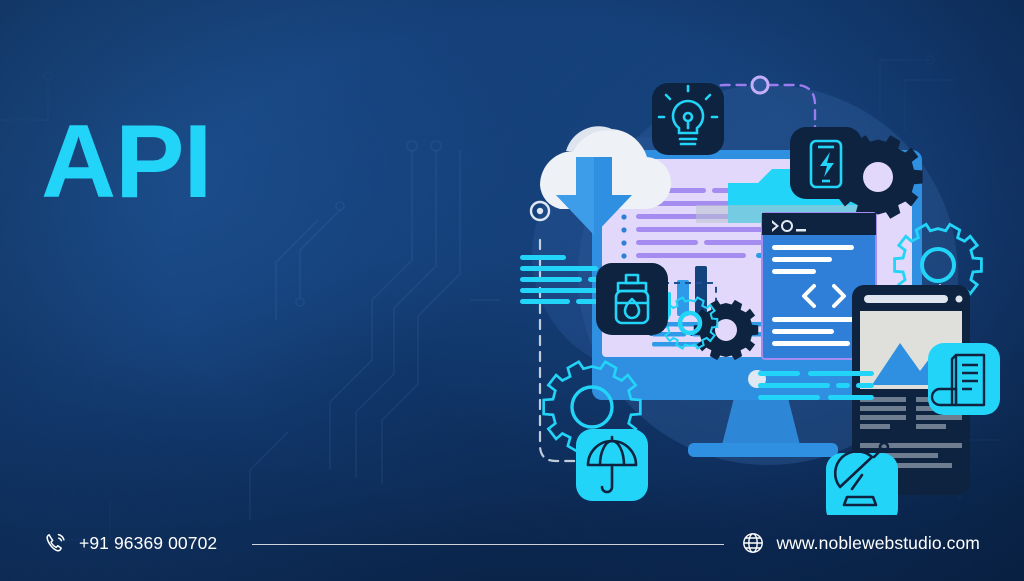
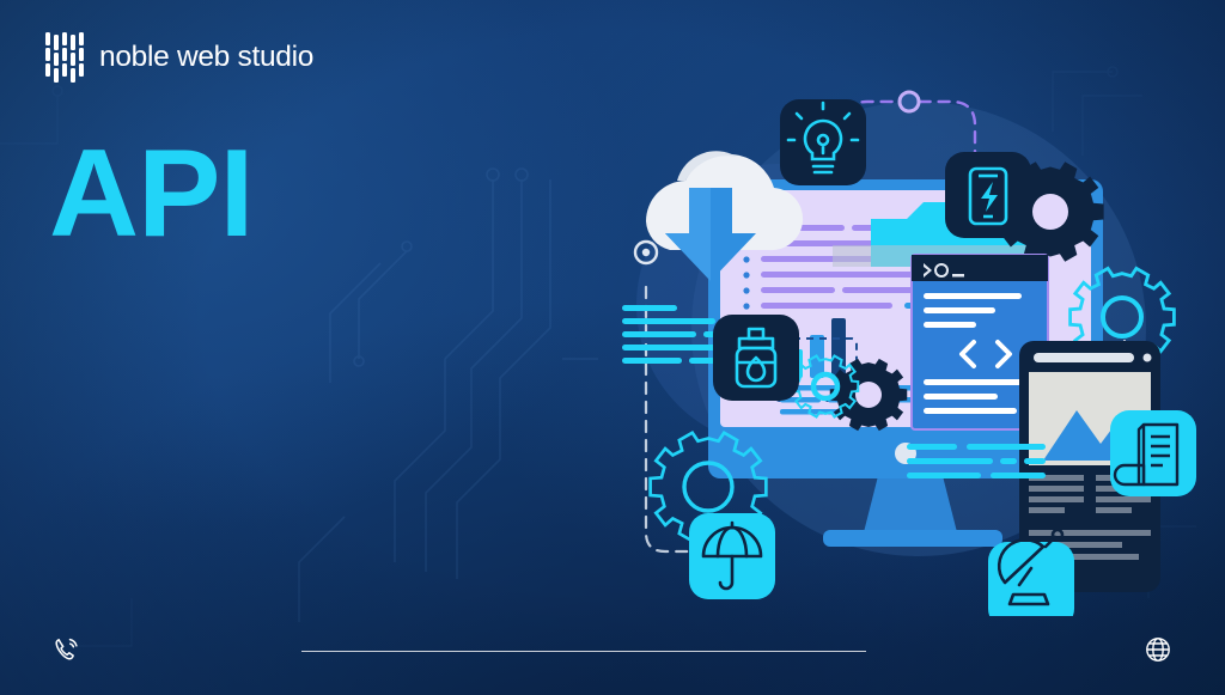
+ noble web studio
  API
- +91 96369 00702
- www.noblewebstudio.com
